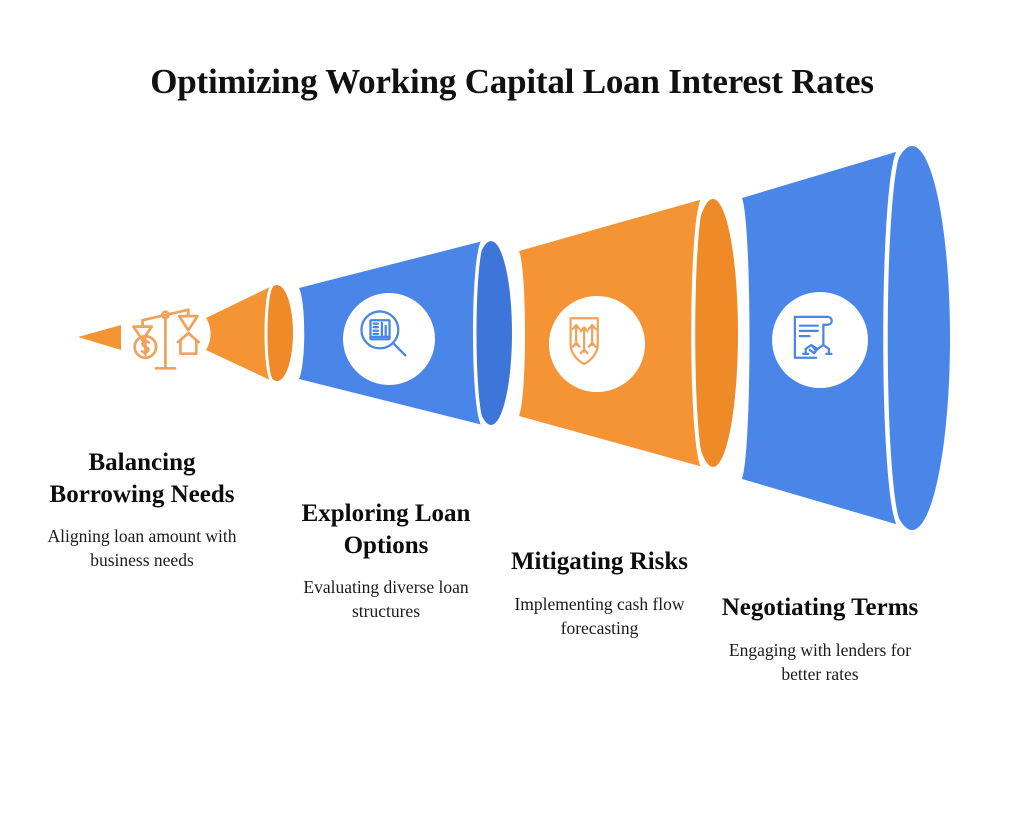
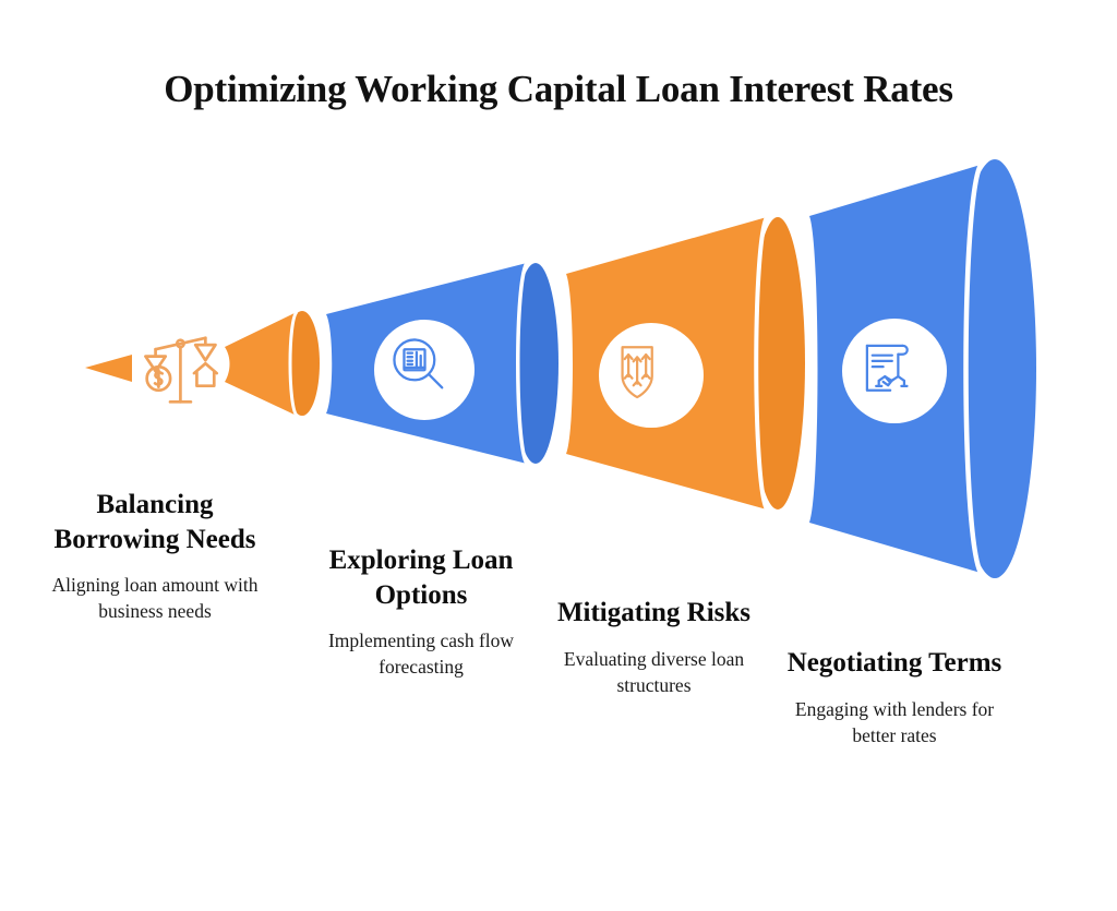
  Optimizing Working Capital Loan Interest Rates
  Balancing Borrowing Needs
  Aligning loan amount with business needs
  Exploring Loan Options
- Evaluating diverse loan structures
+ Implementing cash flow forecasting
  Mitigating Risks
- Implementing cash flow forecasting
+ Evaluating diverse loan structures
  Negotiating Terms
  Engaging with lenders for better rates
